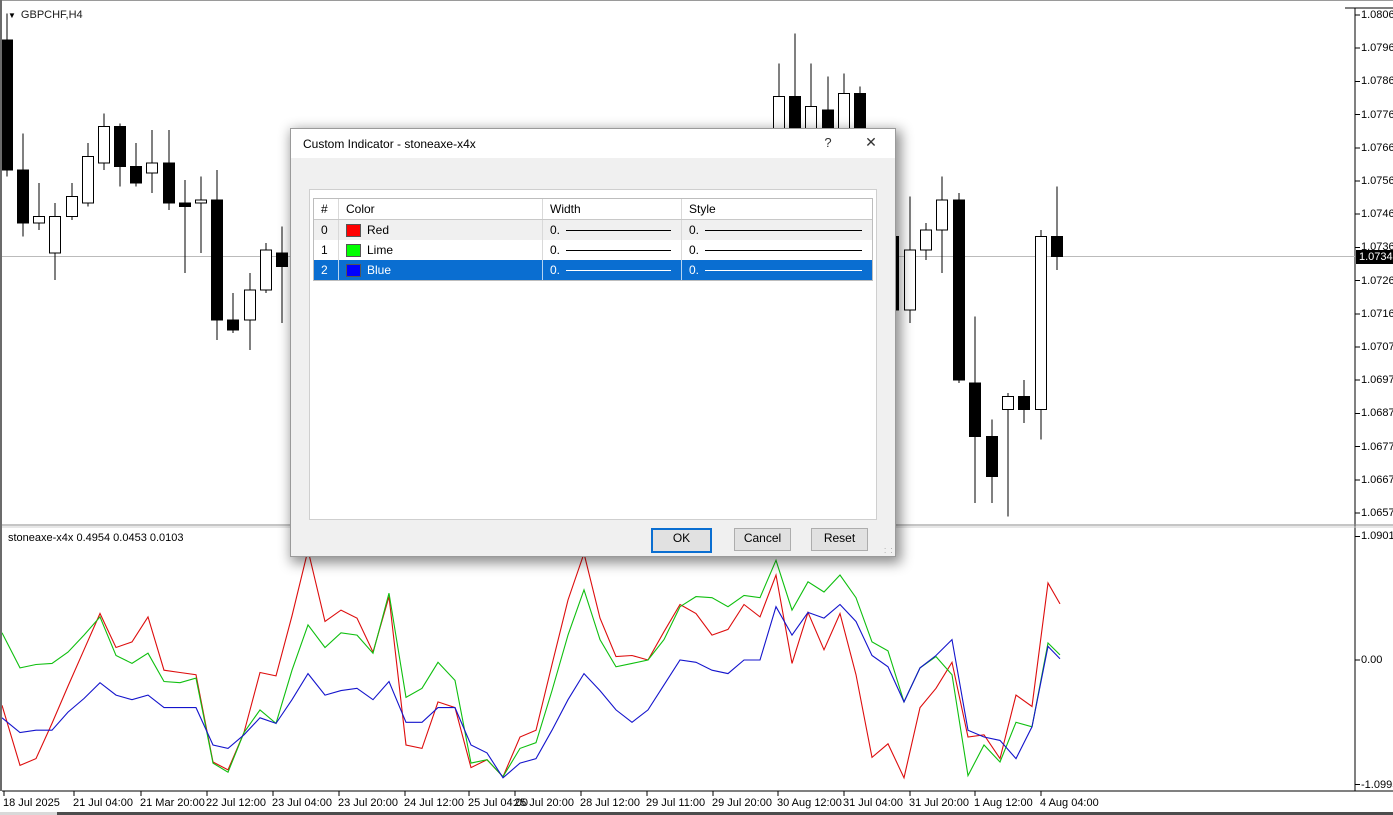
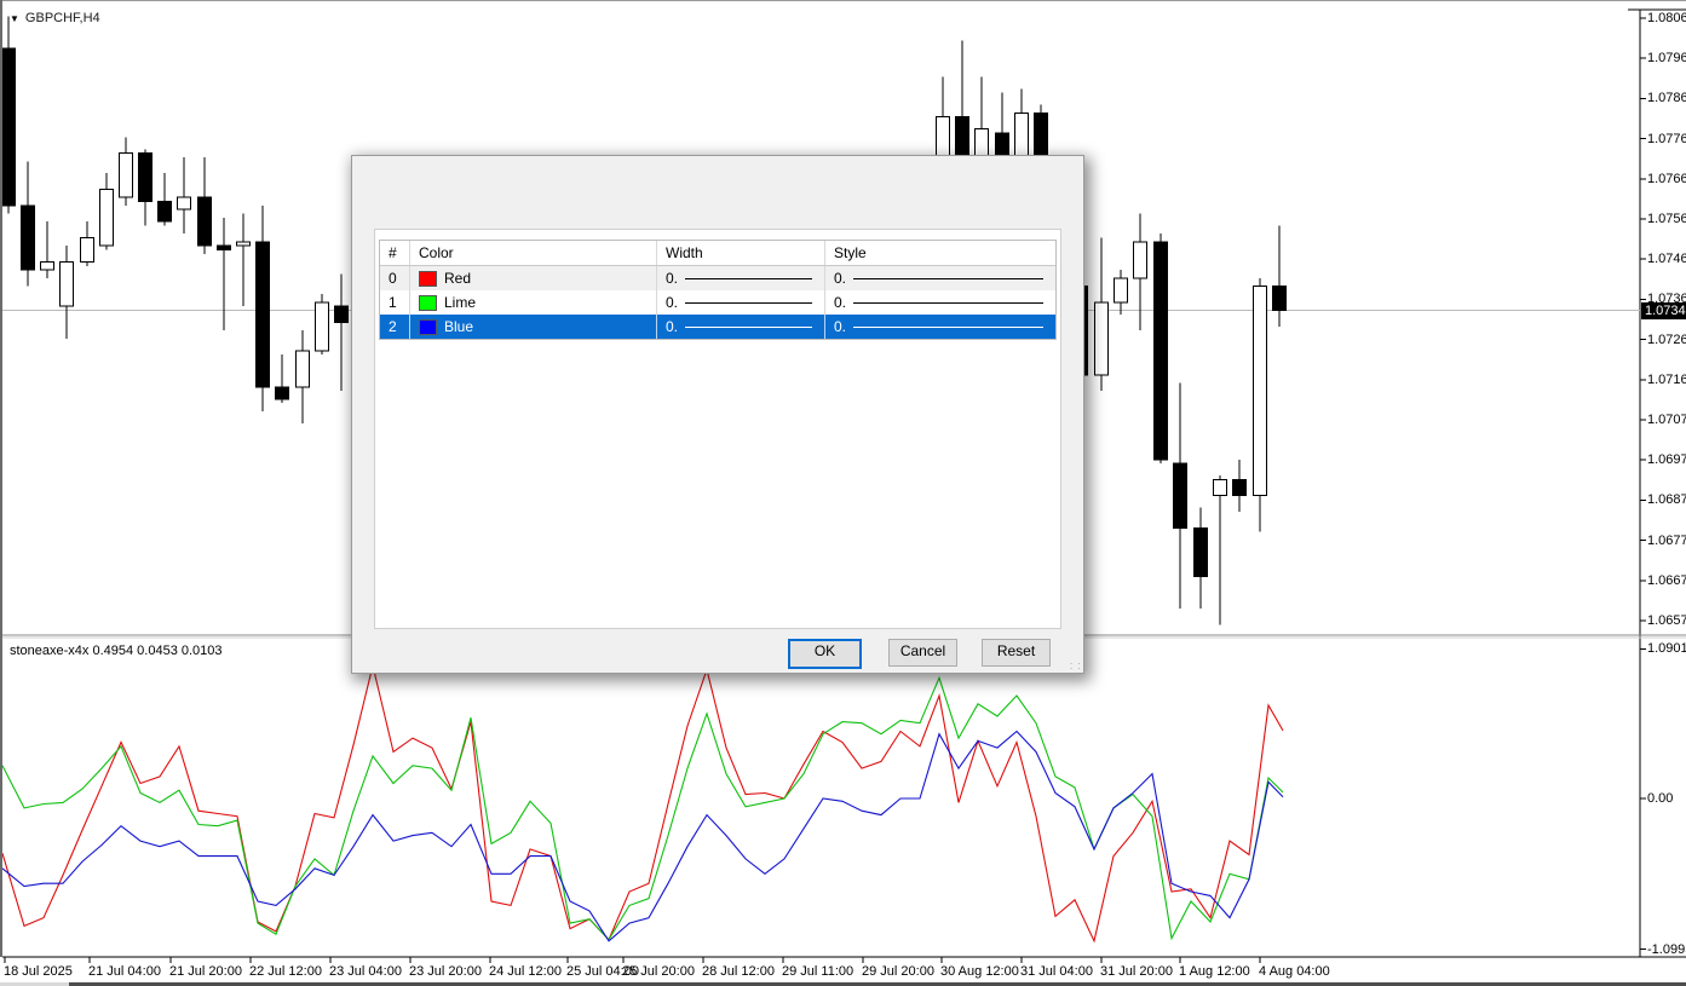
  ▼
  GBPCHF,H4
  1.0806
  1.0796
  1.0786
  1.0776
  1.0766
  1.0756
  1.0746
  1.0736
  1.0726
  1.0716
  1.0707
  1.0697
  1.0687
  1.0677
  1.0667
  1.0657
  1.0734
  stoneaxe-x4x 0.4954 0.0453 0.0103
  1.0901
  0.00
  -1.099
  18 Jul 2025
  21 Jul 04:00
- 21 Mar 20:00
+ 21 Jul 20:00
  22 Jul 12:00
  23 Jul 04:00
  23 Jul 20:00
  24 Jul 12:00
  25 Jul 04:00
  25 Jul 20:00
  28 Jul 12:00
  29 Jul 11:00
  29 Jul 20:00
  30 Aug 12:00
  31 Jul 04:00
  31 Jul 20:00
  1 Aug 12:00
  4 Aug 04:00
- Custom Indicator - stoneaxe-x4x
- ?
- ✕
  #
  Color
  Width
  Style
  0
  Red
  0.
  0.
  1
  Lime
  0.
  0.
  2
  Blue
  0.
  0.
  OK
  Cancel
  Reset
  . .
  . .
